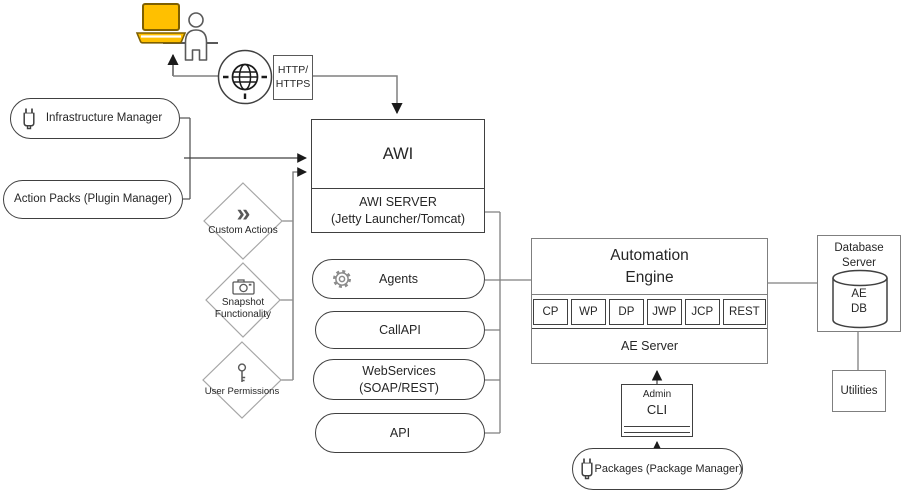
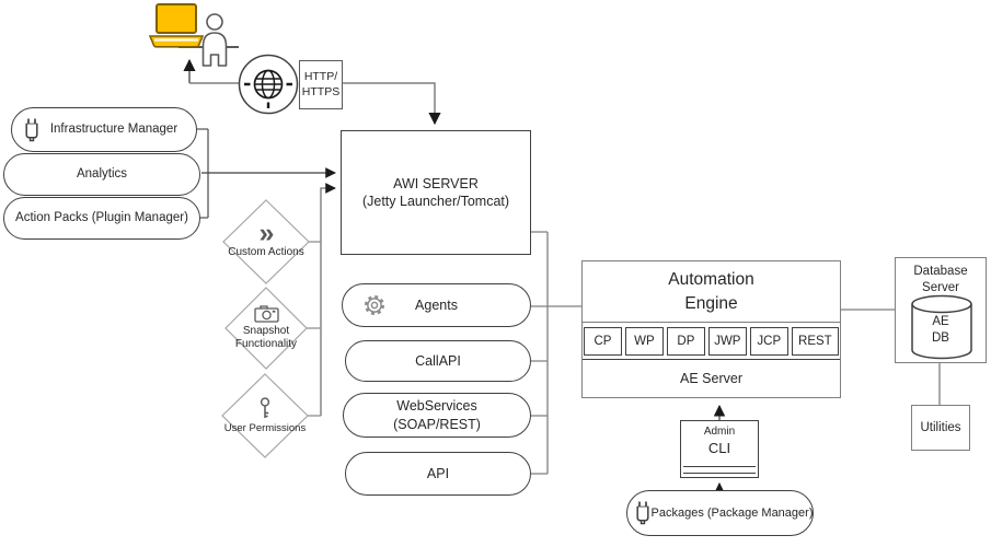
  HTTP/
  HTTPS
  Infrastructure Manager
+ Analytics
  Action Packs (Plugin Manager)
  »
  Custom Actions
  Snapshot
  Functionality
  User Permissions
- AWI
  AWI SERVER
  (Jetty Launcher/Tomcat)
  Agents
  CallAPI
  WebServices
  (SOAP/REST)
  API
  Automation
  Engine
  CP
  WP
  DP
  JWP
  JCP
  REST
  AE Server
  Database
  Server
  AE
  DB
  Utilities
  Admin
  CLI
  Packages (Package Manager)
